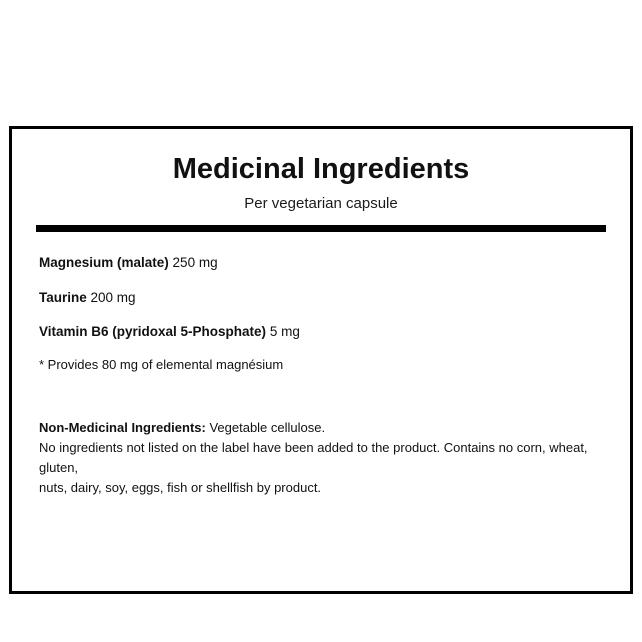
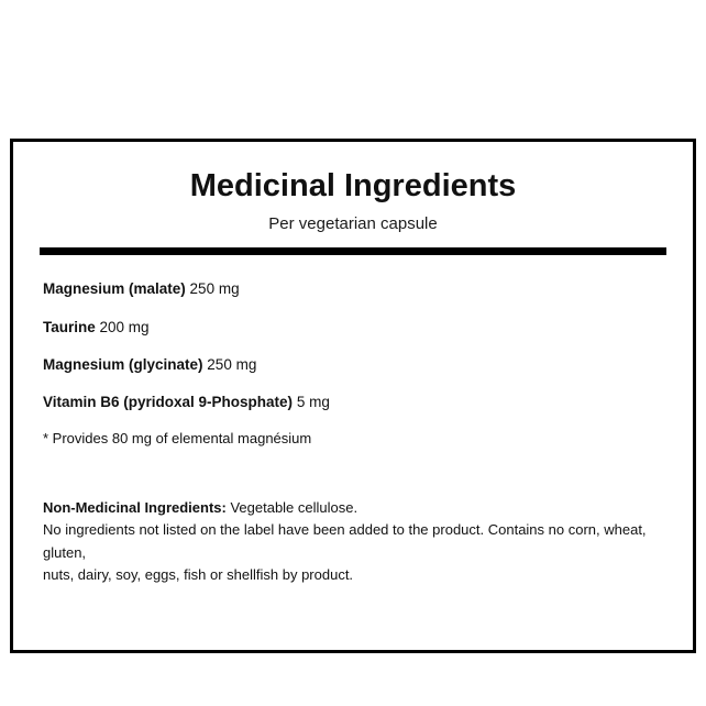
  Medicinal Ingredients
  Per vegetarian capsule
  Magnesium (malate) 250 mg
  Taurine 200 mg
+ Magnesium (glycinate) 250 mg
- Vitamin B6 (pyridoxal 5-Phosphate) 5 mg
+ Vitamin B6 (pyridoxal 9-Phosphate) 5 mg
  * Provides 80 mg of elemental magnésium
  Non-Medicinal Ingredients: Vegetable cellulose.
  No ingredients not listed on the label have been added to the product. Contains no corn, wheat, gluten,
  nuts, dairy, soy, eggs, fish or shellfish by product.
